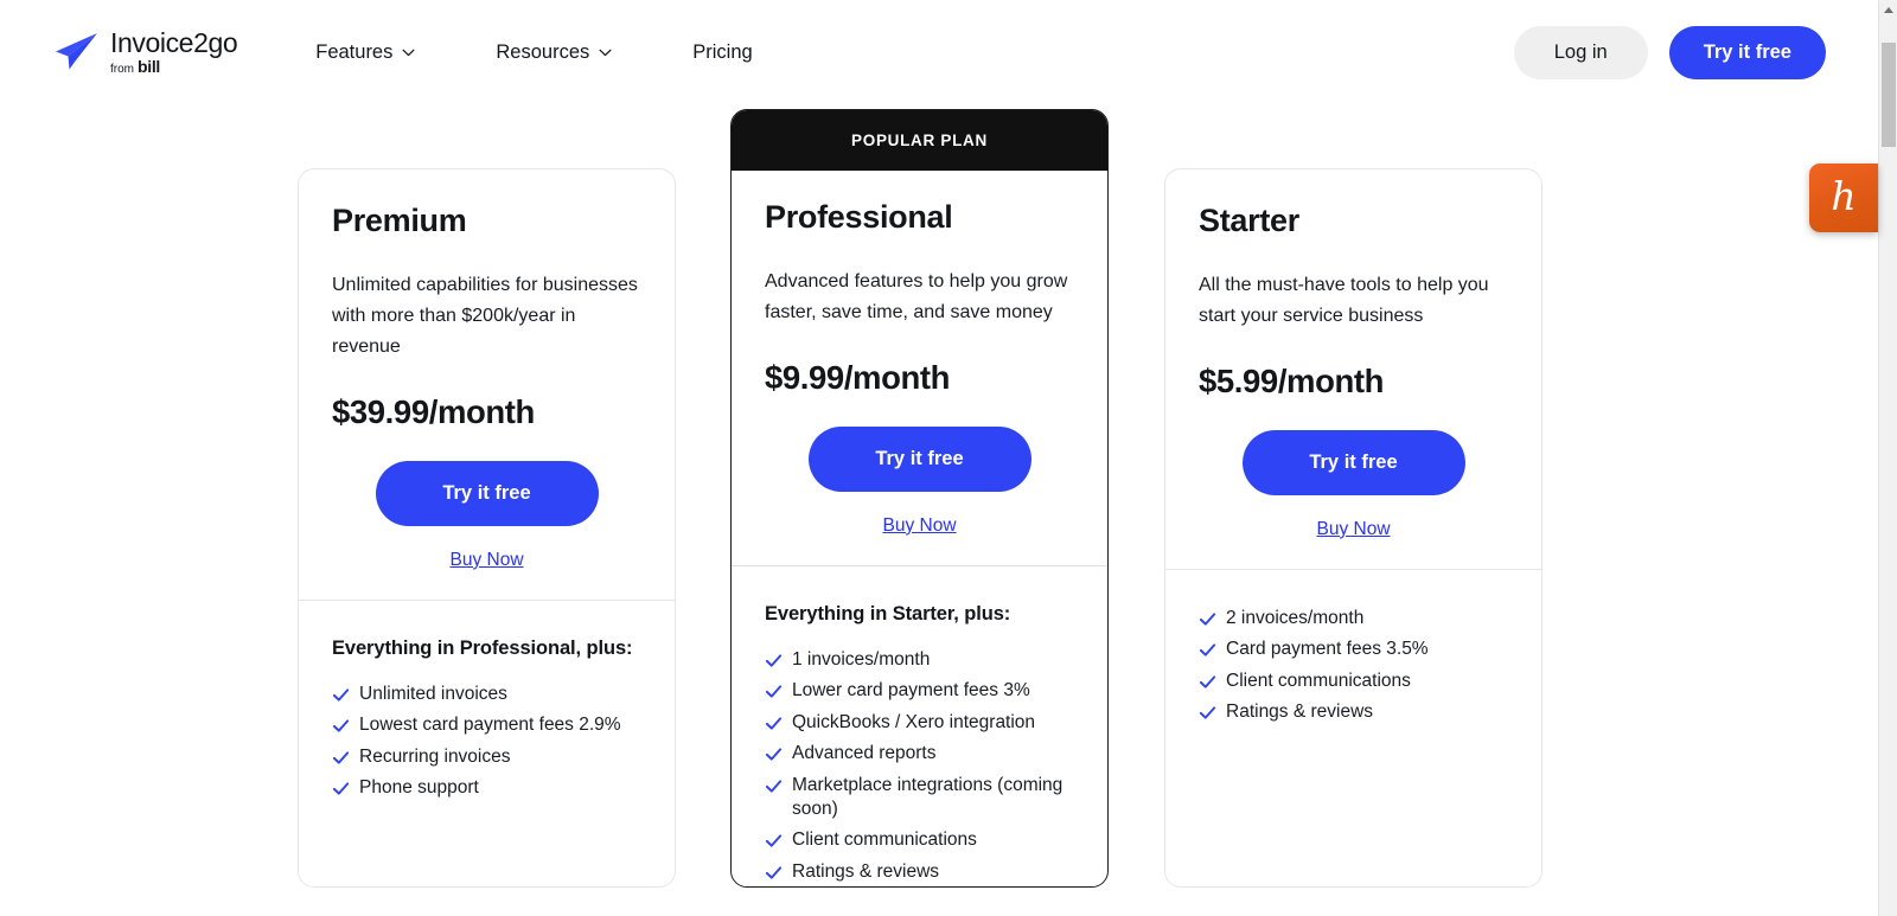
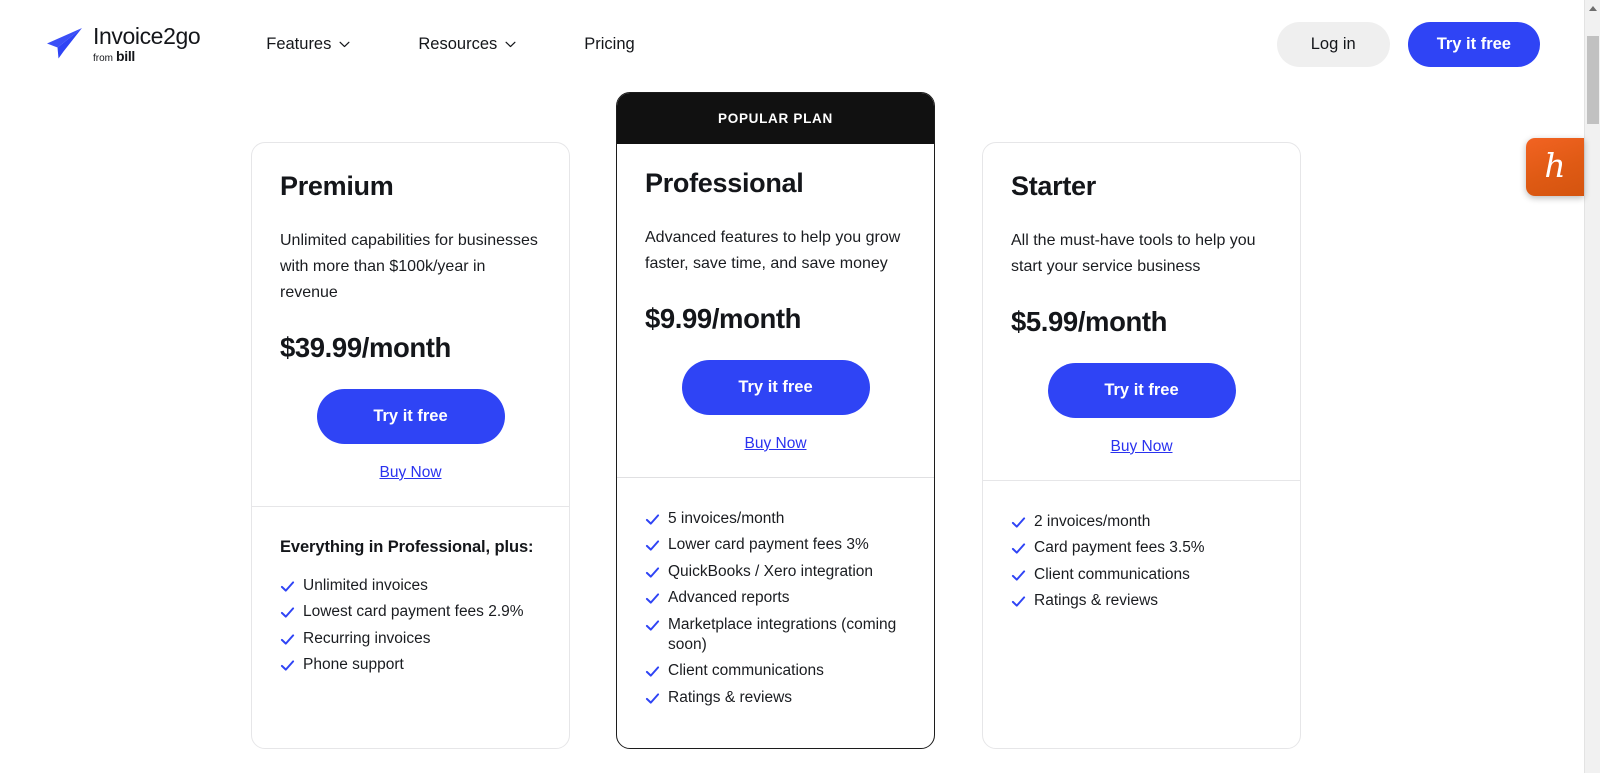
  Invoice2go
  from
  bill
  Features
  Resources
  Pricing
  Log in
  Try it free
  Premium
- Unlimited capabilities for businesses with more than $200k/year in revenue
+ Unlimited capabilities for businesses with more than $100k/year in revenue
  $39.99/month
  Try it free
  Buy Now
  Everything in Professional, plus:
  Unlimited invoices
  Lowest card payment fees 2.9%
  Recurring invoices
  Phone support
  POPULAR PLAN
  Professional
  Advanced features to help you grow faster, save time, and save money
  $9.99/month
  Try it free
  Buy Now
- Everything in Starter, plus:
- 1 invoices/month
+ 5 invoices/month
  Lower card payment fees 3%
  QuickBooks / Xero integration
  Advanced reports
  Marketplace integrations (coming soon)
  Client communications
  Ratings & reviews
  Starter
  All the must-have tools to help you start your service business
  $5.99/month
  Try it free
  Buy Now
  2 invoices/month
  Card payment fees 3.5%
  Client communications
  Ratings & reviews
  h
